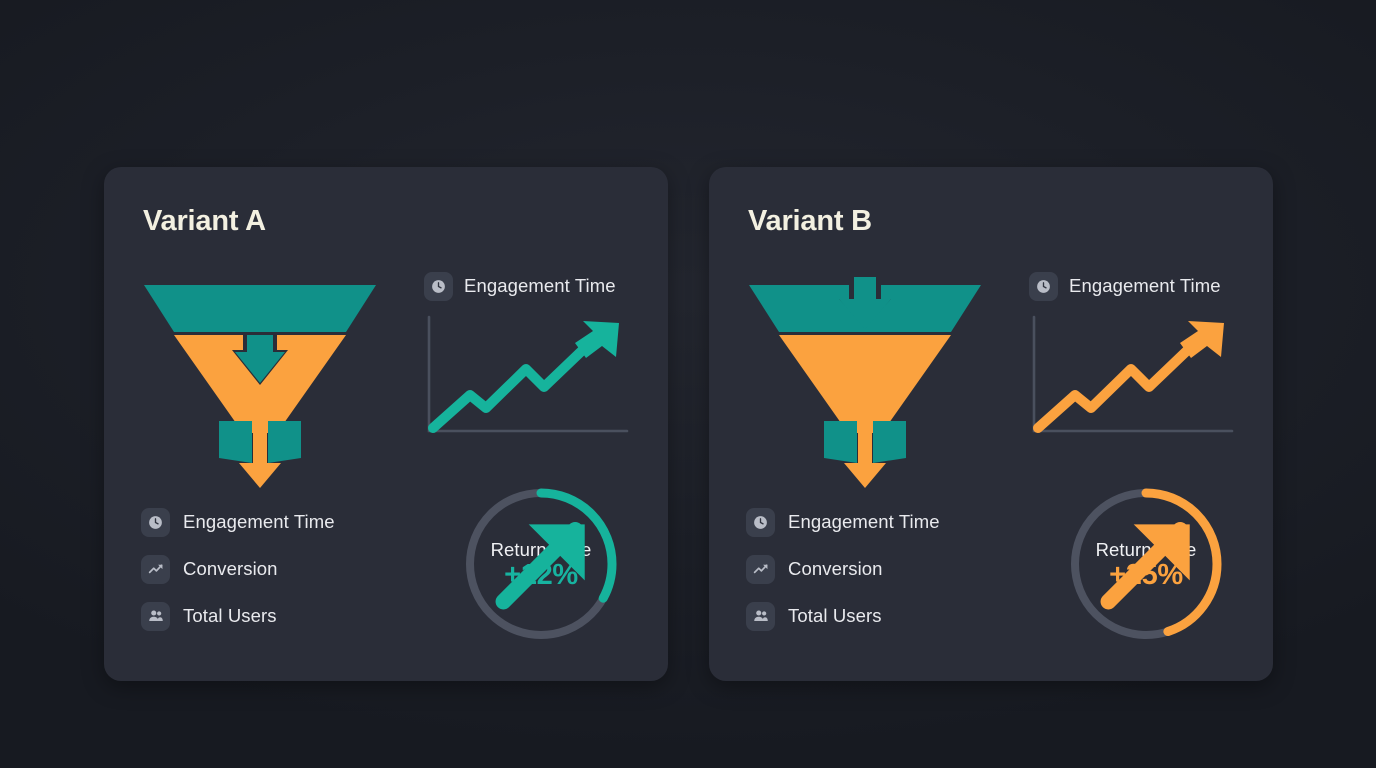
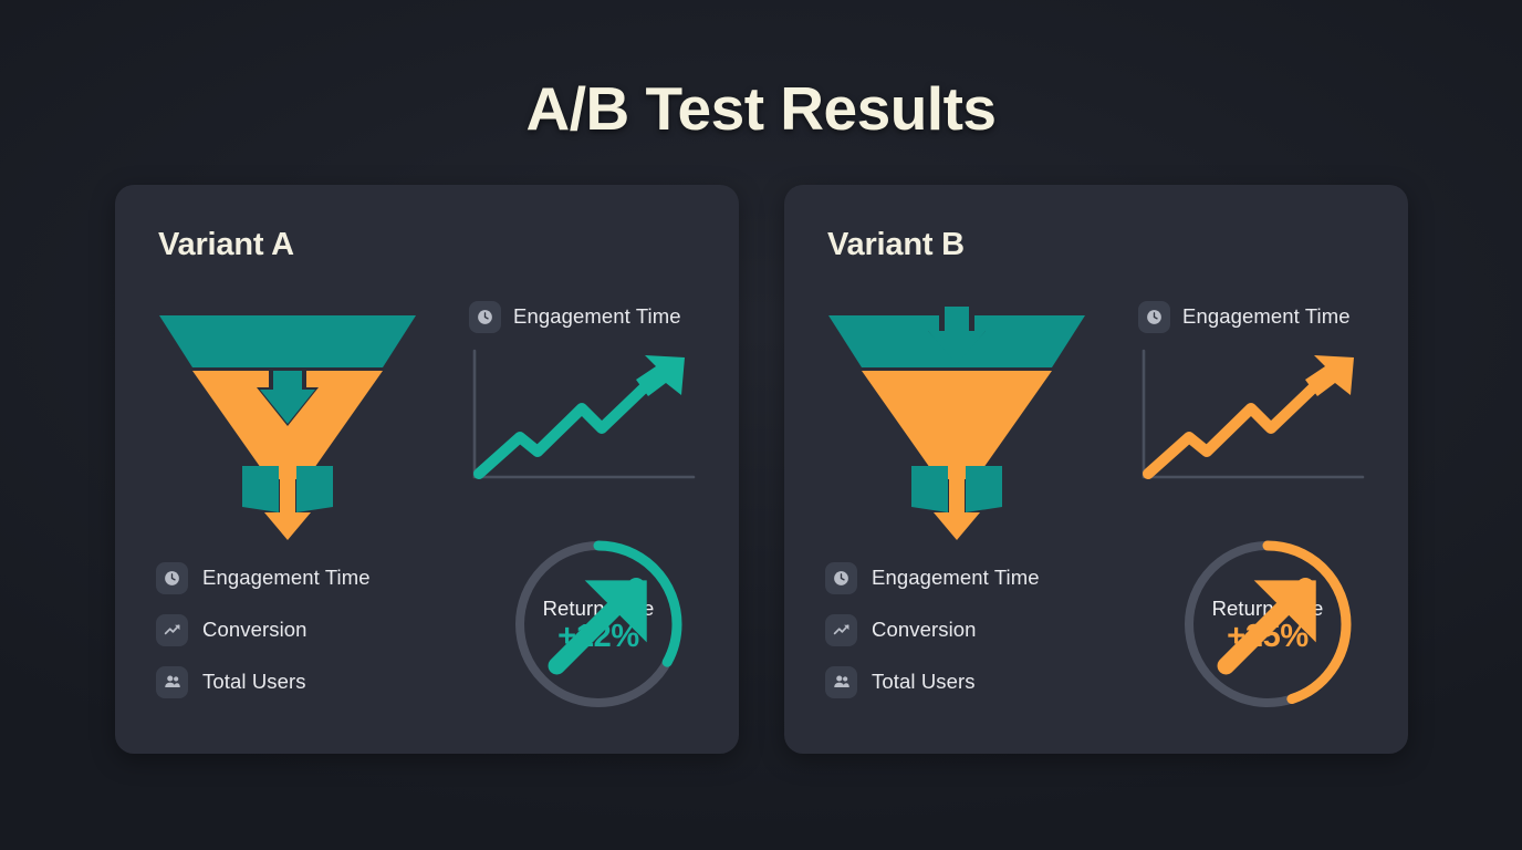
+ A/B Test Results
  Variant A
  Engagement Time
  Engagement Time
  Conversion
  Total Users
  Returne
  +2%
  Variant B
  Engagement Time
  Engagement Time
  Conversion
  Total Users
  Returne
  +5%
